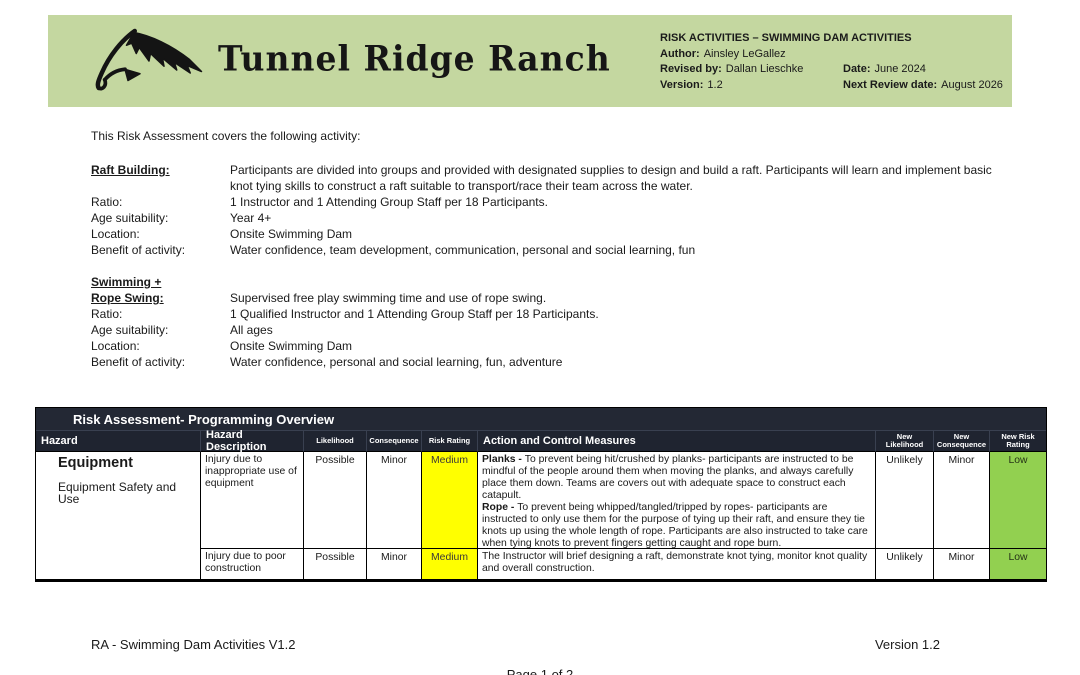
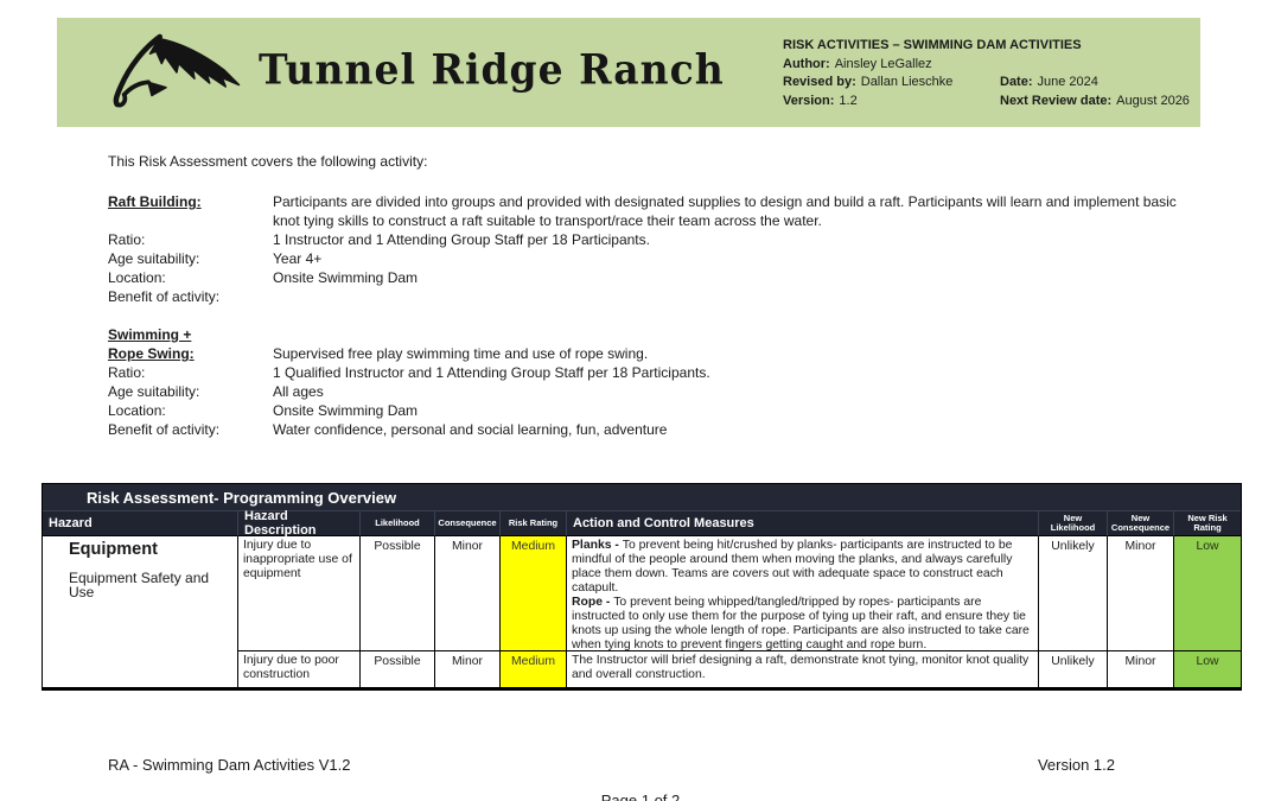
  Tunnel Ridge Ranch
  RISK ACTIVITIES – SWIMMING DAM ACTIVITIES
  Author: Ainsley LeGallez
  Revised by: Dallan Lieschke
  Date: June 2024
  Version: 1.2
  Next Review date: August 2026
  This Risk Assessment covers the following activity:
  Raft Building:
  Participants are divided into groups and provided with designated supplies to design and build a raft. Participants will learn and implement basic knot tying skills to construct a raft suitable to transport/race their team across the water.
  Ratio:
  1 Instructor and 1 Attending Group Staff per 18 Participants.
  Age suitability:
  Year 4+
  Location:
  Onsite Swimming Dam
  Benefit of activity:
- Water confidence, team development, communication, personal and social learning, fun
  Swimming +
  Rope Swing:
  Supervised free play swimming time and use of rope swing.
  Ratio:
  1 Qualified Instructor and 1 Attending Group Staff per 18 Participants.
  Age suitability:
  All ages
  Location:
  Onsite Swimming Dam
  Benefit of activity:
  Water confidence, personal and social learning, fun, adventure
  Risk Assessment- Programming Overview
  Hazard
  Hazard Description
  Likelihood
  Consequence
  Risk Rating
  Action and Control Measures
  New Likelihood
  New Consequence
  New Risk Rating
  Equipment
  Equipment Safety and Use
  Injury due to inappropriate use of equipment
  Possible
  Minor
  Medium
  Planks - To prevent being hit/crushed by planks- participants are instructed to be mindful of the people around them when moving the planks, and always carefully place them down. Teams are covers out with adequate space to construct each catapult.
  Rope - To prevent being whipped/tangled/tripped by ropes- participants are instructed to only use them for the purpose of tying up their raft, and ensure they tie knots up using the whole length of rope. Participants are also instructed to take care when tying knots to prevent fingers getting caught and rope burn.
  Unlikely
  Minor
  Low
  Injury due to poor construction
  Possible
  Minor
  Medium
  The Instructor will brief designing a raft, demonstrate knot tying, monitor knot quality and overall construction.
  Unlikely
  Minor
  Low
  RA - Swimming Dam Activities V1.2
  Version 1.2
